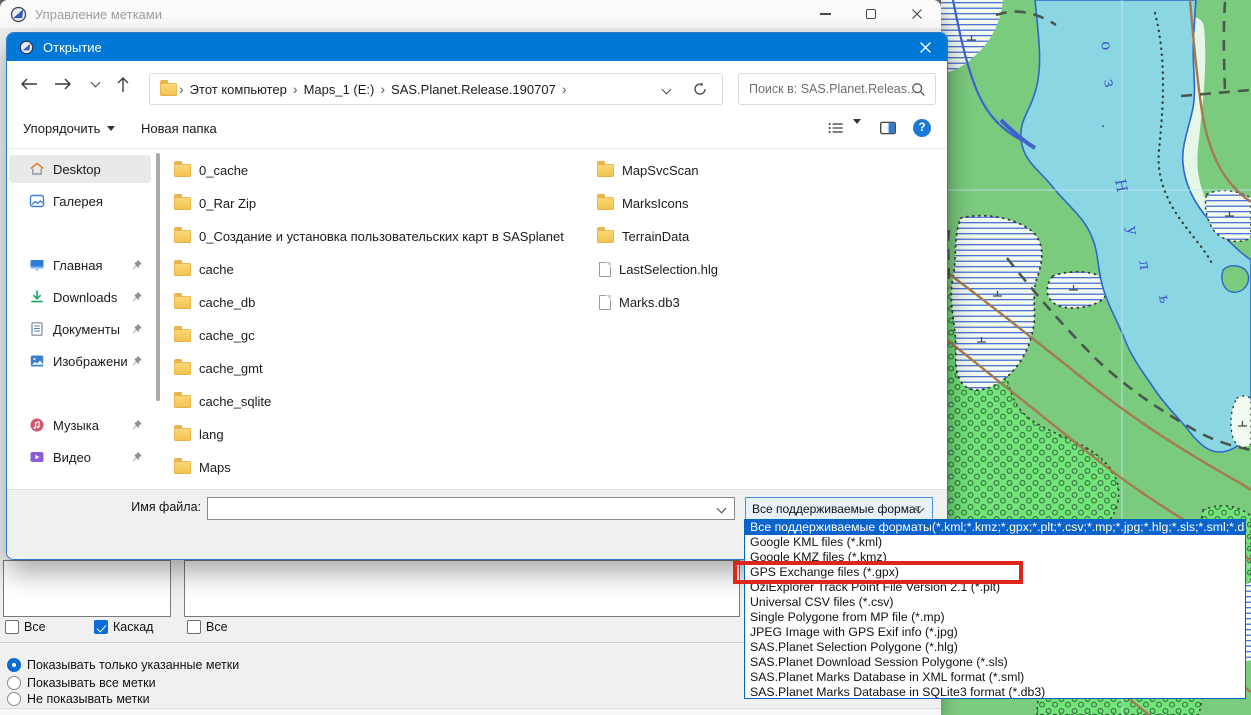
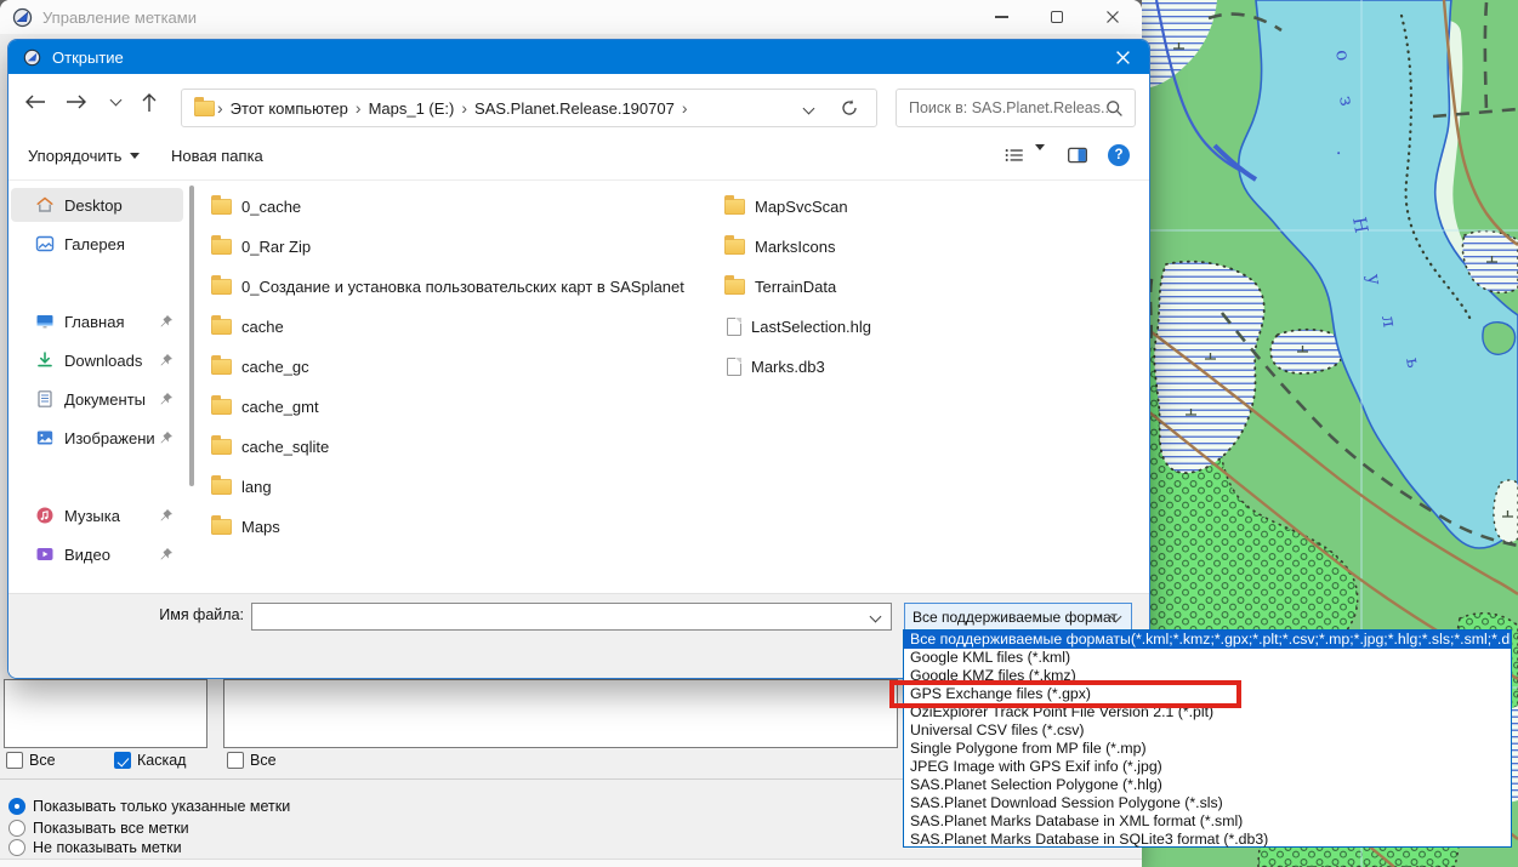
  Управление метками
  Все
  Каскад
  Все
  Показывать только указанные метки
  Показывать все метки
  Не показывать метки
  Открытие
  ›
  Этот компьютер
  ›
  Maps_1 (E:)
  ›
  SAS.Planet.Release.190707
  ›
  Поиск в: SAS.Planet.Releas..
  Упорядочить
  Новая папка
  ?
  Desktop
  Галерея
  Главная
  Downloads
  Документы
  Изображени
  Музыка
  Видео
  0_cache
  0_Rar Zip
  0_Создание и установка пользовательских карт в SASplanet
  cache
- cache_db
  cache_gc
  cache_gmt
  cache_sqlite
  lang
  Maps
  MapSvcScan
  MarksIcons
  TerrainData
  LastSelection.hlg
  Marks.db3
  Имя файла:
  Все поддерживаемые формат
  Все поддерживаемые форматы(*.kml;*.kmz;*.gpx;*.plt;*.csv;*.mp;*.jpg;*.hlg;*.sls;*.sml;*.d
  Google KML files (*.kml)
  Google KMZ files (*.kmz)
  GPS Exchange files (*.gpx)
  OziExplorer Track Point File Version 2.1 (*.plt)
  Universal CSV files (*.csv)
  Single Polygone from MP file (*.mp)
  JPEG Image with GPS Exif info (*.jpg)
  SAS.Planet Selection Polygone (*.hlg)
  SAS.Planet Download Session Polygone (*.sls)
  SAS.Planet Marks Database in XML format (*.sml)
  SAS.Planet Marks Database in SQLite3 format (*.db3)
